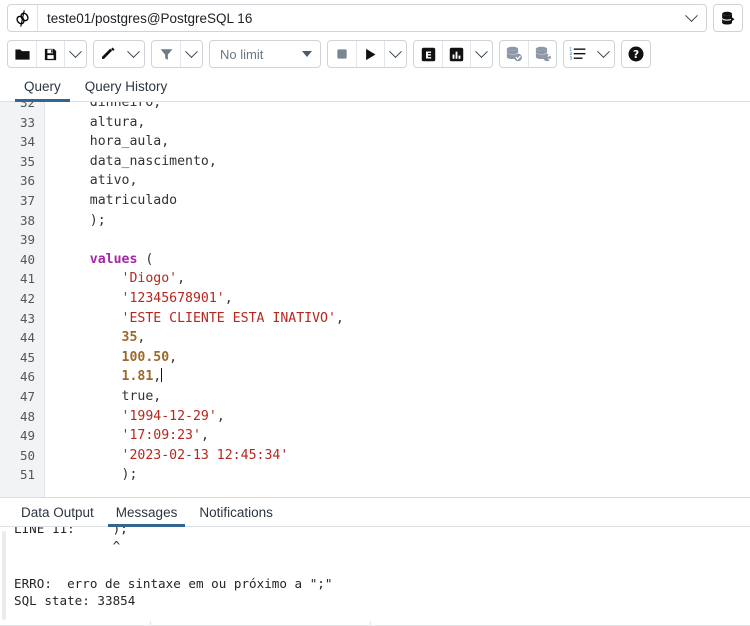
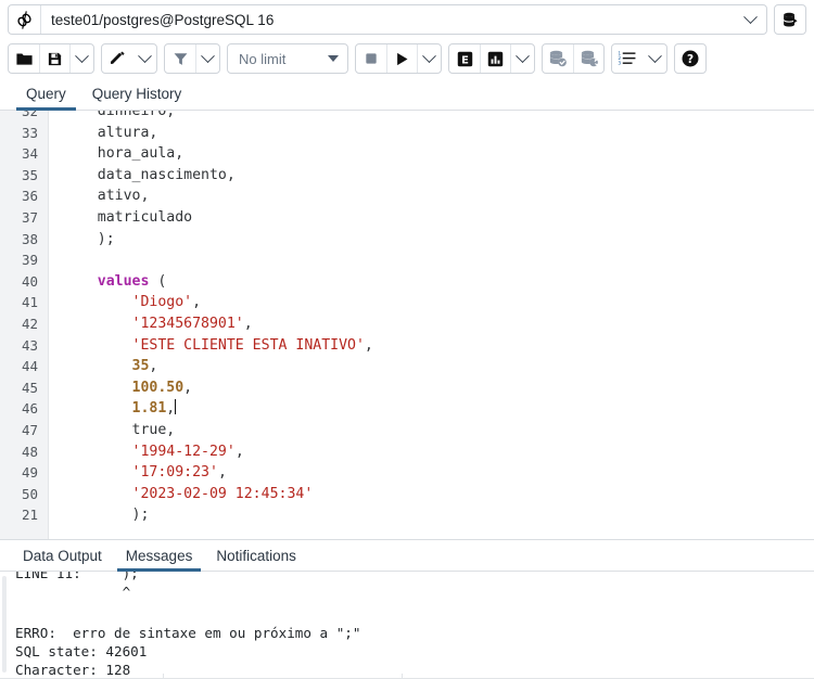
  teste01/postgres@PostgreSQL 16
  No limit
  E
  ?
  Query
  Query History
  32
  33
  34
  35
  36
  37
  38
  39
  40
  41
  42
  43
  44
  45
  46
  47
  48
  49
  50
- 51
+ 21
  dinheiro,
  altura,
  hora_aula,
  data_nascimento,
  ativo,
  matriculado
  );
  values (
  'Diogo',
  '12345678901',
  'ESTE CLIENTE ESTA INATIVO',
  35,
  100.50,
  1.81,
  true,
  '1994-12-29',
  '17:09:23',
- '2023-02-13 12:45:34'
+ '2023-02-09 12:45:34'
  );
  Data Output
  Messages
  Notifications
  LINE 11: );
  ^
  ERRO: erro de sintaxe em ou próximo a ";"
- SQL state: 33854
+ SQL state: 42601
+ Character: 128
